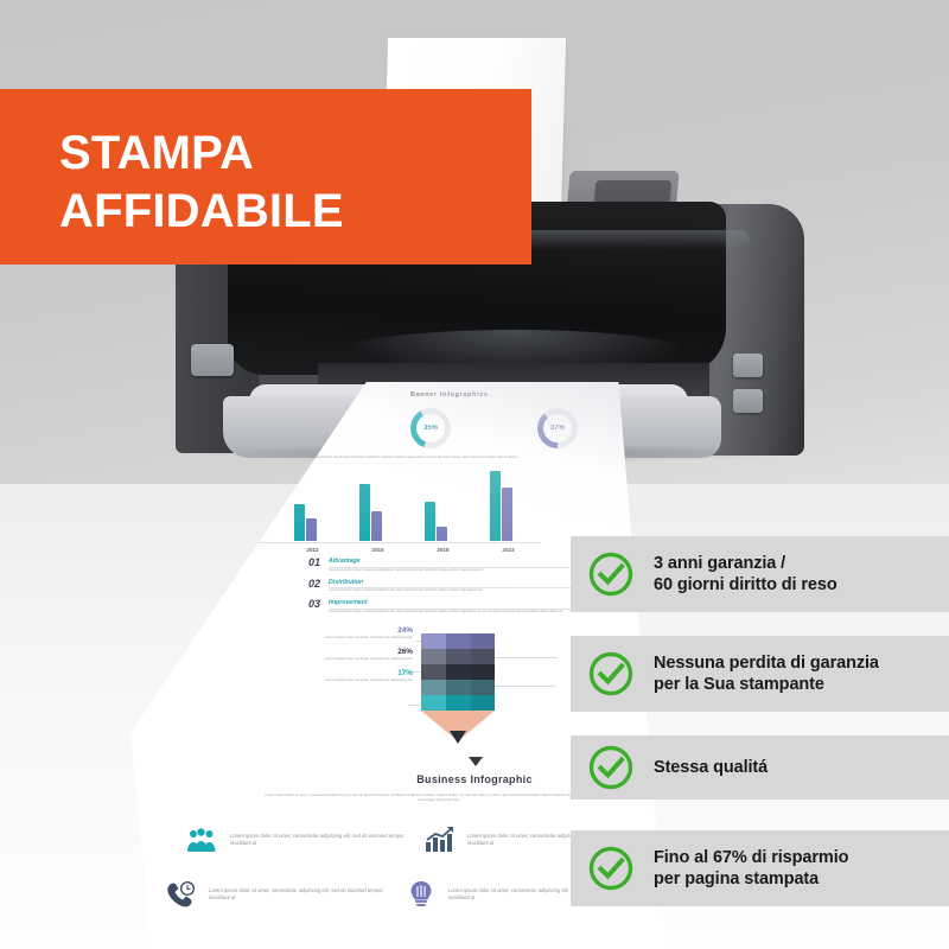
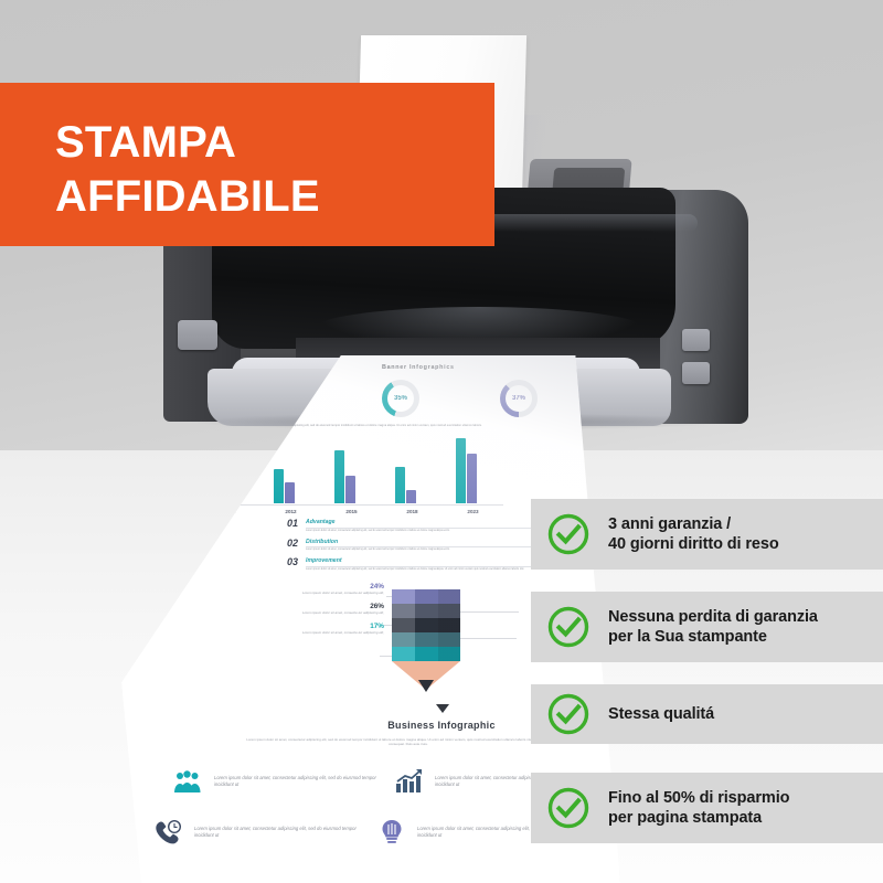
  3 anni garanzia /
- 60 giorni diritto di reso
+ 40 giorni diritto di reso
  Nessuna perdita di garanzia
  per la Sua stampante
  Stessa qualitá
- Fino al 67% di risparmio
+ Fino al 50% di risparmio
  per pagina stampata
  STAMPA
  AFFIDABILE
